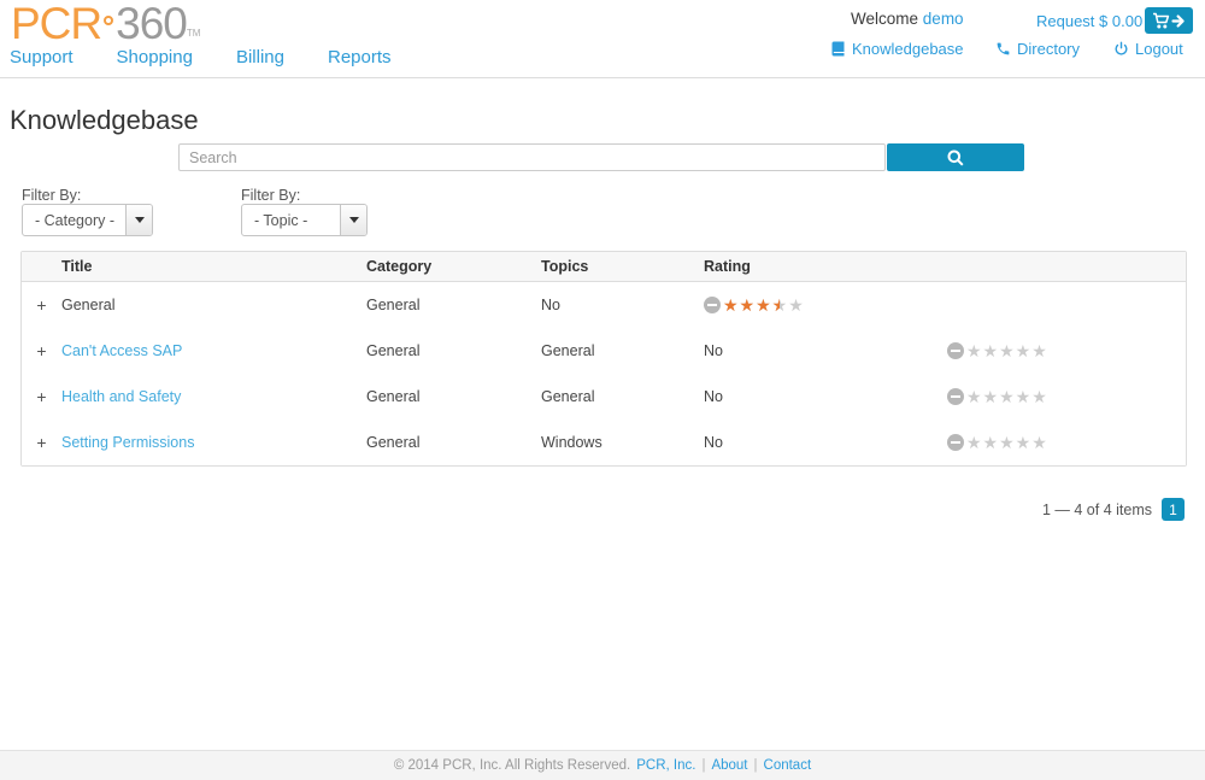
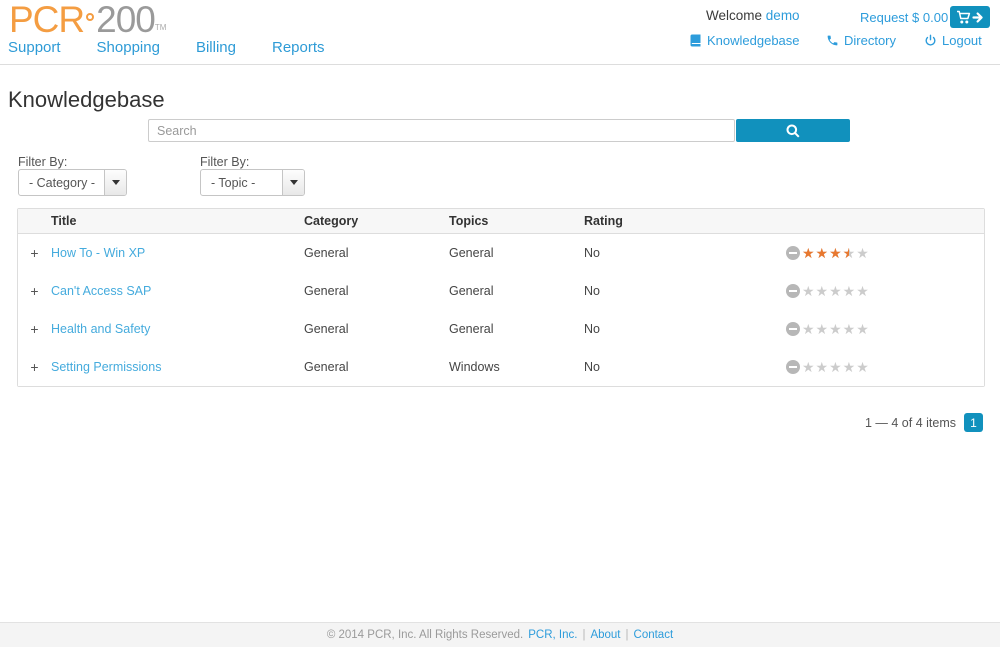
- PCR 360TM
+ PCR 200TM
  Support
  Shopping
  Billing
  Reports
  Welcome demo
  Request $ 0.00
  Knowledgebase
  Directory
  Logout
  Knowledgebase
  Search
  Filter By:
  - Category -
  Filter By:
  - Topic -
  Title
  Category
  Topics
  Rating
  +
+ How To - Win XP
  General
  General
  No
  ★★★★★
  +
  Can't Access SAP
  General
  General
  No
  ★★★★★
  +
  Health and Safety
  General
  General
  No
  ★★★★★
  +
  Setting Permissions
  General
  Windows
  No
  ★★★★★
  1 — 4 of 4 items
  1
  © 2014 PCR, Inc. All Rights Reserved.
  PCR, Inc.
  |
  About
  |
  Contact
